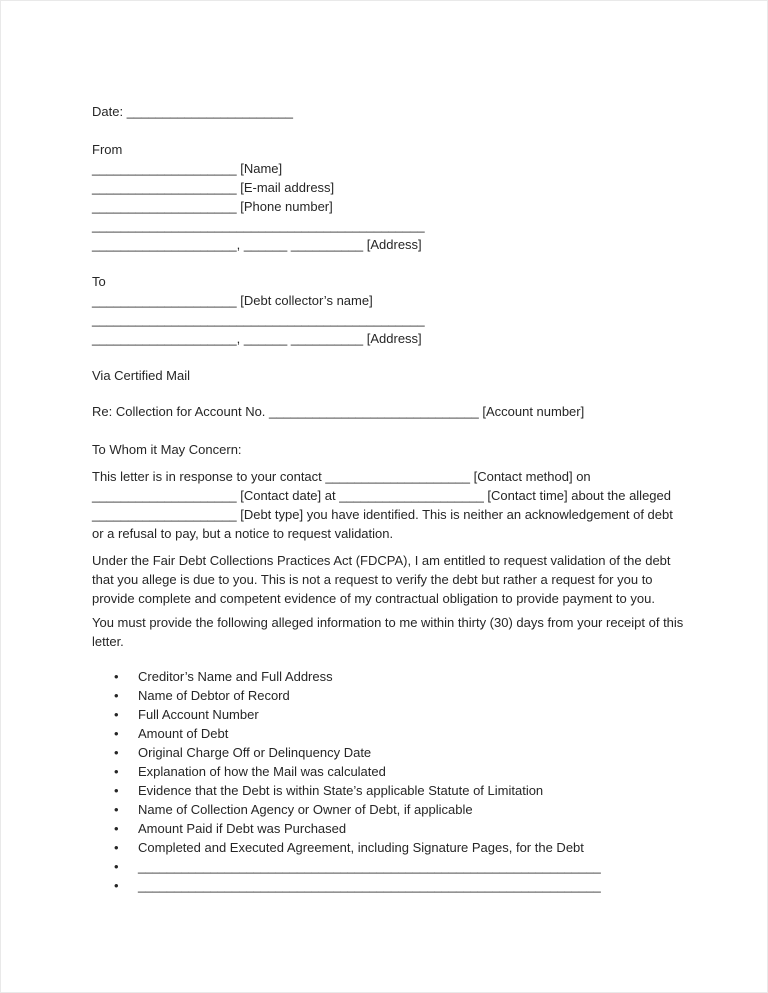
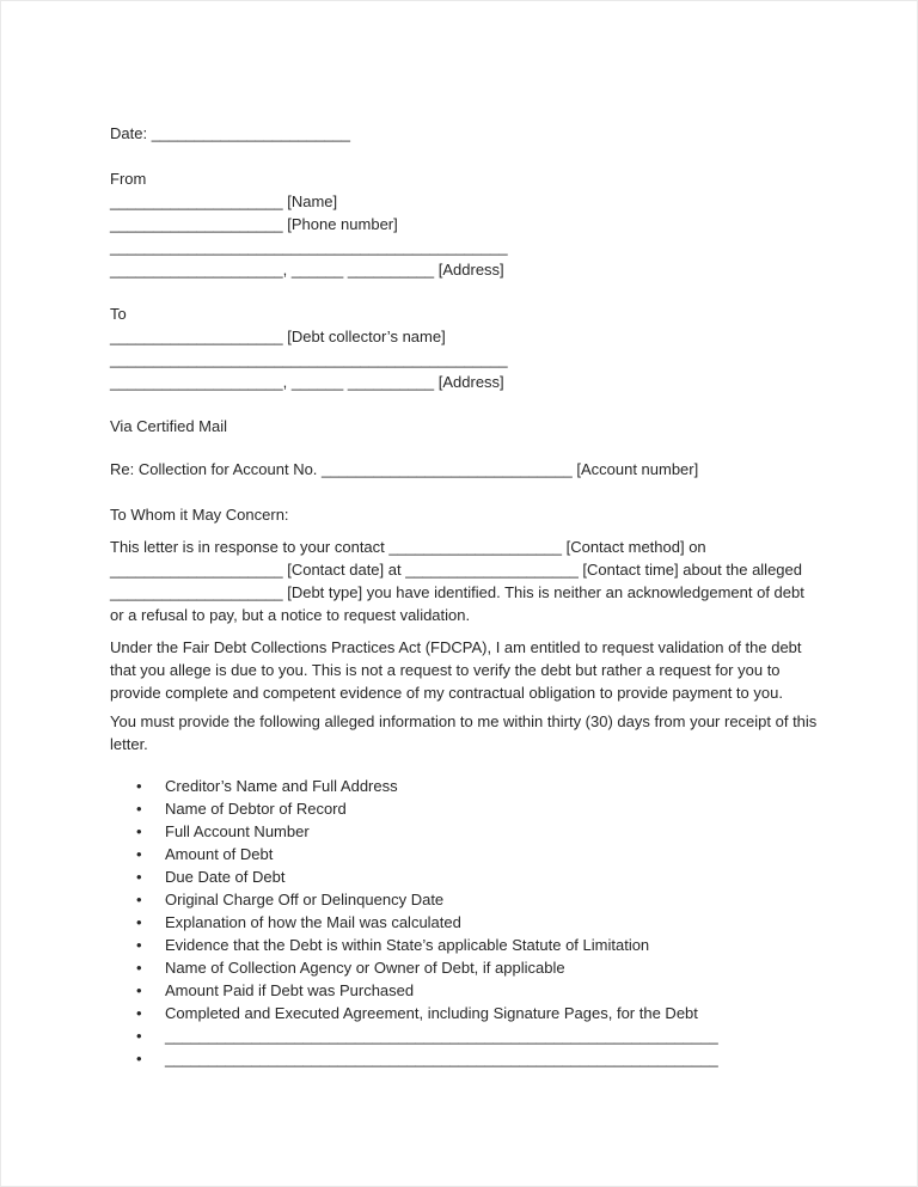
  Date: _______________________
  From
  ____________________ [Name]
- ____________________ [E-mail address]
  ____________________ [Phone number]
  ______________________________________________
  ____________________, ______ __________ [Address]
  To
  ____________________ [Debt collector’s name]
  ______________________________________________
  ____________________, ______ __________ [Address]
  Via Certified Mail
  Re: Collection for Account No. _____________________________ [Account number]
  To Whom it May Concern:
  This letter is in response to your contact ____________________ [Contact method] on ____________________ [Contact date] at ____________________ [Contact time] about the alleged ____________________ [Debt type] you have identified. This is neither an acknowledgement of debt or a refusal to pay, but a notice to request validation.
  Under the Fair Debt Collections Practices Act (FDCPA), I am entitled to request validation of the debt that you allege is due to you. This is not a request to verify the debt but rather a request for you to provide complete and competent evidence of my contractual obligation to provide payment to you.
  You must provide the following alleged information to me within thirty (30) days from your receipt of this letter.
  Creditor’s Name and Full Address
  Name of Debtor of Record
  Full Account Number
  Amount of Debt
+ Due Date of Debt
  Original Charge Off or Delinquency Date
  Explanation of how the Mail was calculated
  Evidence that the Debt is within State’s applicable Statute of Limitation
  Name of Collection Agency or Owner of Debt, if applicable
  Amount Paid if Debt was Purchased
  Completed and Executed Agreement, including Signature Pages, for the Debt
  ________________________________________________________________
  ________________________________________________________________
